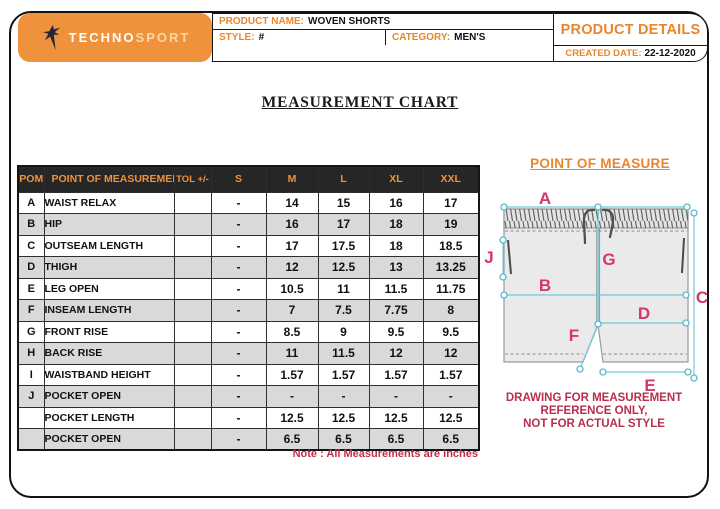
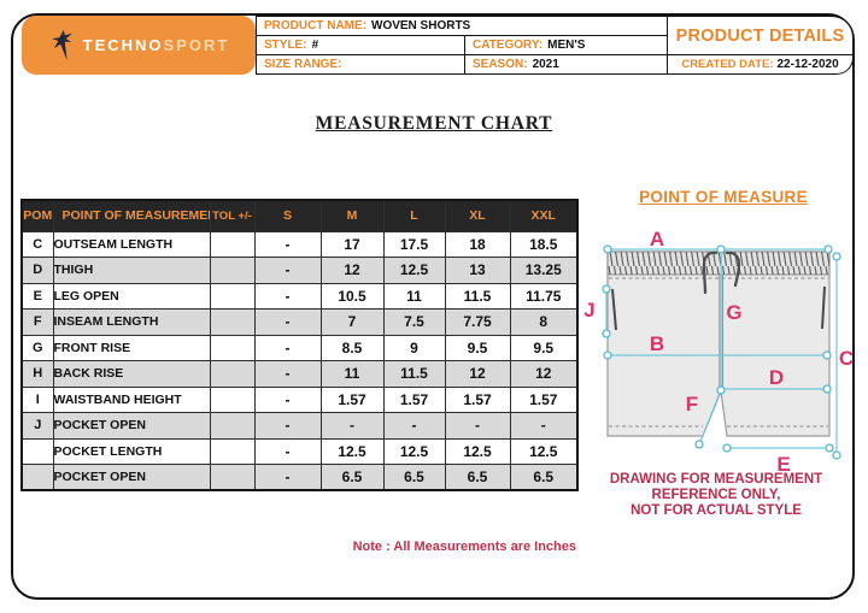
  TECHNOSPORT
  PRODUCT NAME:
  WOVEN SHORTS
  STYLE:
  #
  CATEGORY:
  MEN'S
+ SIZE RANGE:
+ SEASON:
+ 2021
  PRODUCT DETAILS
  CREATED DATE:
  22-12-2020
  MEASUREMENT CHART
  POM	POINT OF MEASUREME	TOL +/-	S	M	L	XL	XXL
- A	WAIST RELAX		-	14	15	16	17
- B	HIP		-	16	17	18	19
  C	OUTSEAM LENGTH		-	17	17.5	18	18.5
  D	THIGH		-	12	12.5	13	13.25
  E	LEG OPEN		-	10.5	11	11.5	11.75
  F	INSEAM LENGTH		-	7	7.5	7.75	8
  G	FRONT RISE		-	8.5	9	9.5	9.5
  H	BACK RISE		-	11	11.5	12	12
  I	WAISTBAND HEIGHT		-	1.57	1.57	1.57	1.57
  J	POCKET OPEN		-	-	-	-	-
  	POCKET LENGTH		-	12.5	12.5	12.5	12.5
  	POCKET OPEN		-	6.5	6.5	6.5	6.5
  Note : All Measurements are Inches
  POINT OF MEASURE
  A
  J
  G
  B
  C
  D
  F
  E
  DRAWING FOR MEASUREMENT
  REFERENCE ONLY,
  NOT FOR ACTUAL STYLE
